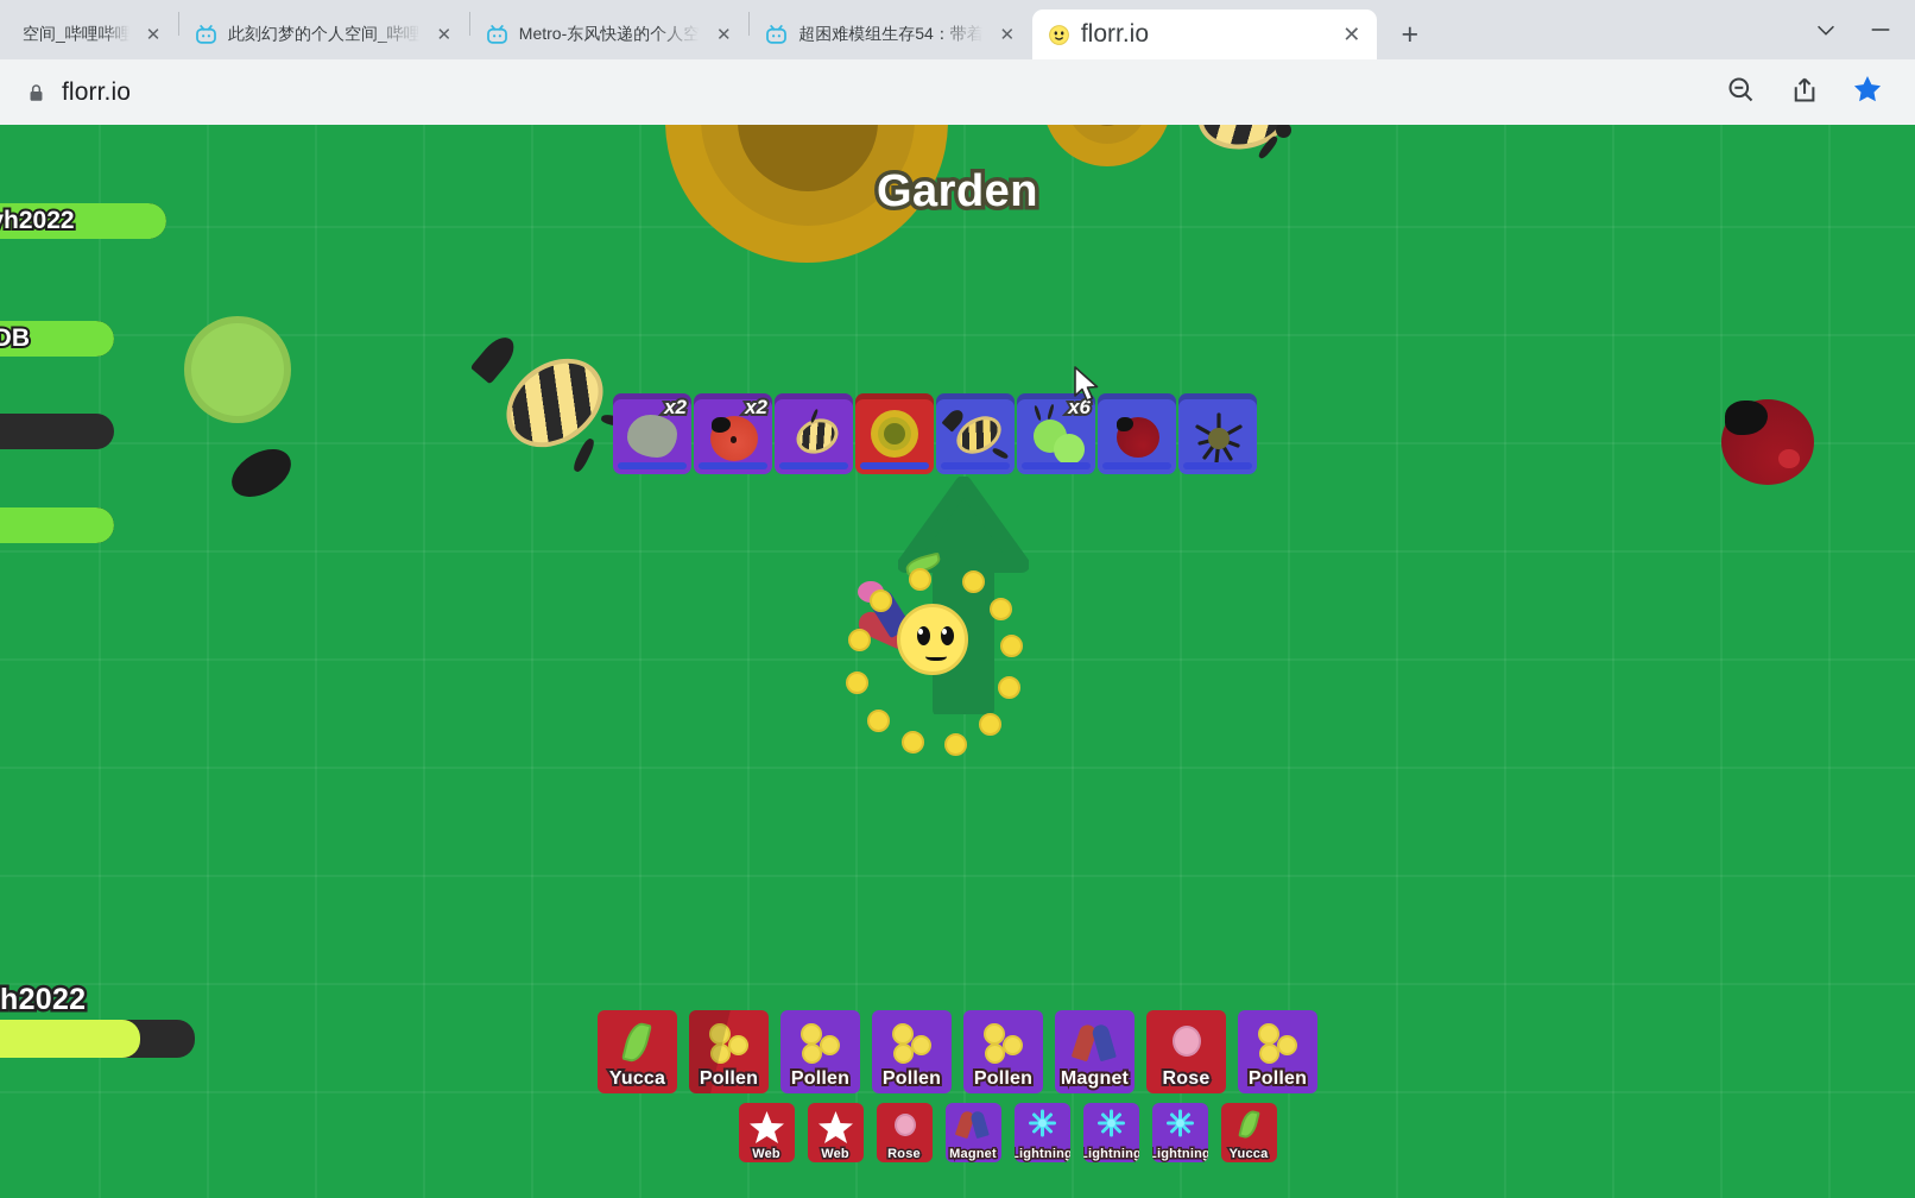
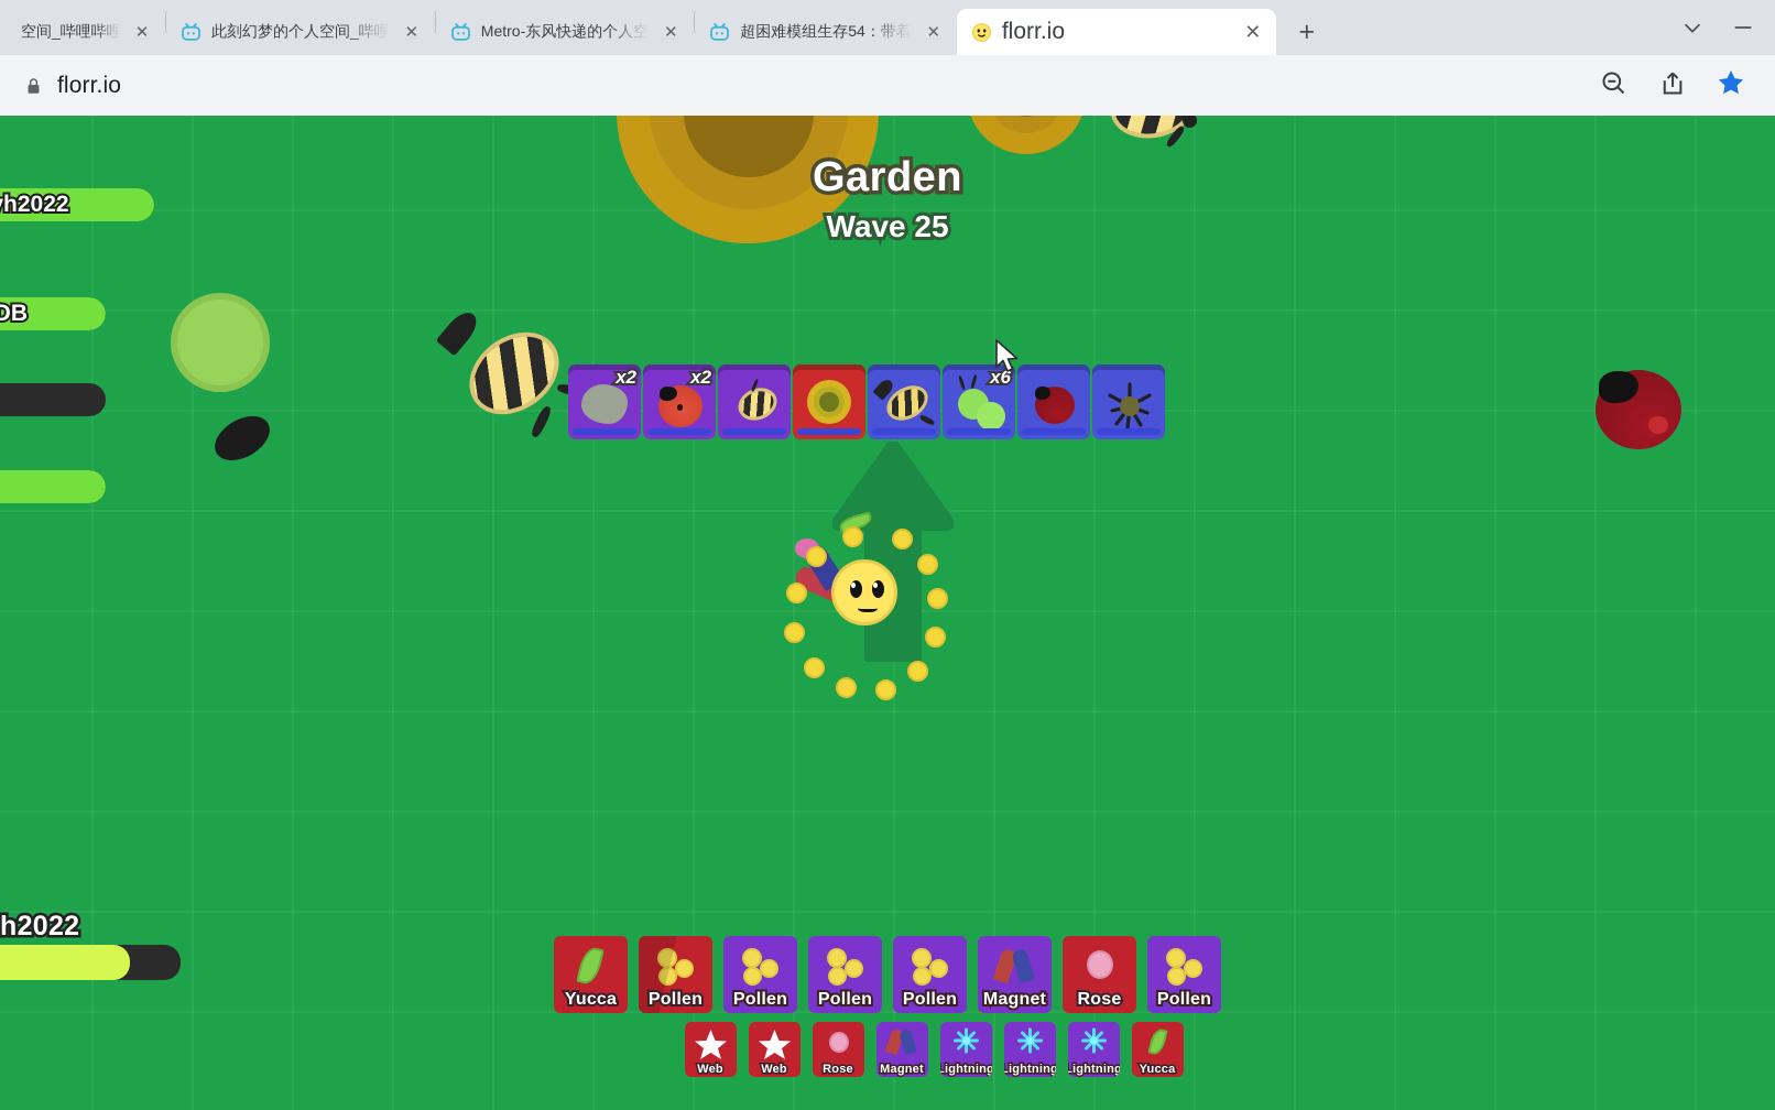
  空间_哔哩哔哩
  ✕
  此刻幻梦的个人空间_哔哩
  ✕
  Metro-东风快递的个人空
  ✕
  超困难模组生存54：带着
  ✕
  florr.io
  ✕
  +
  florr.io
  h2022
  Garden
+ Wave 25
  x2
  x2
  x6
  Yucca
  Pollen
  Pollen
  Pollen
  Pollen
  Magnet
  Rose
  Pollen
  Web
  Web
  Rose
  Magnet
  Lightning
  Lightning
  Lightning
  Yucca
